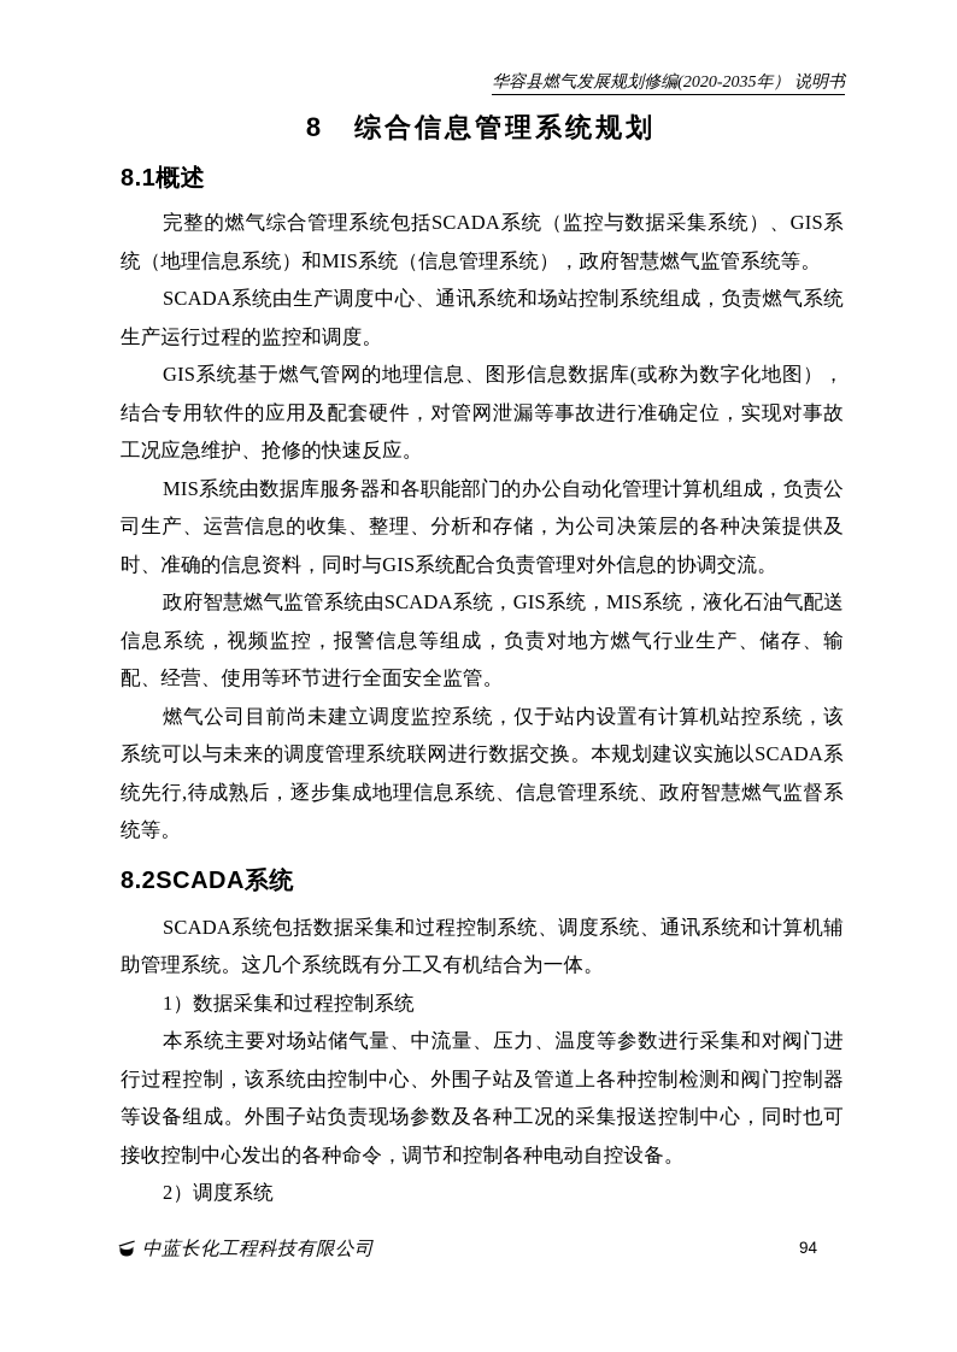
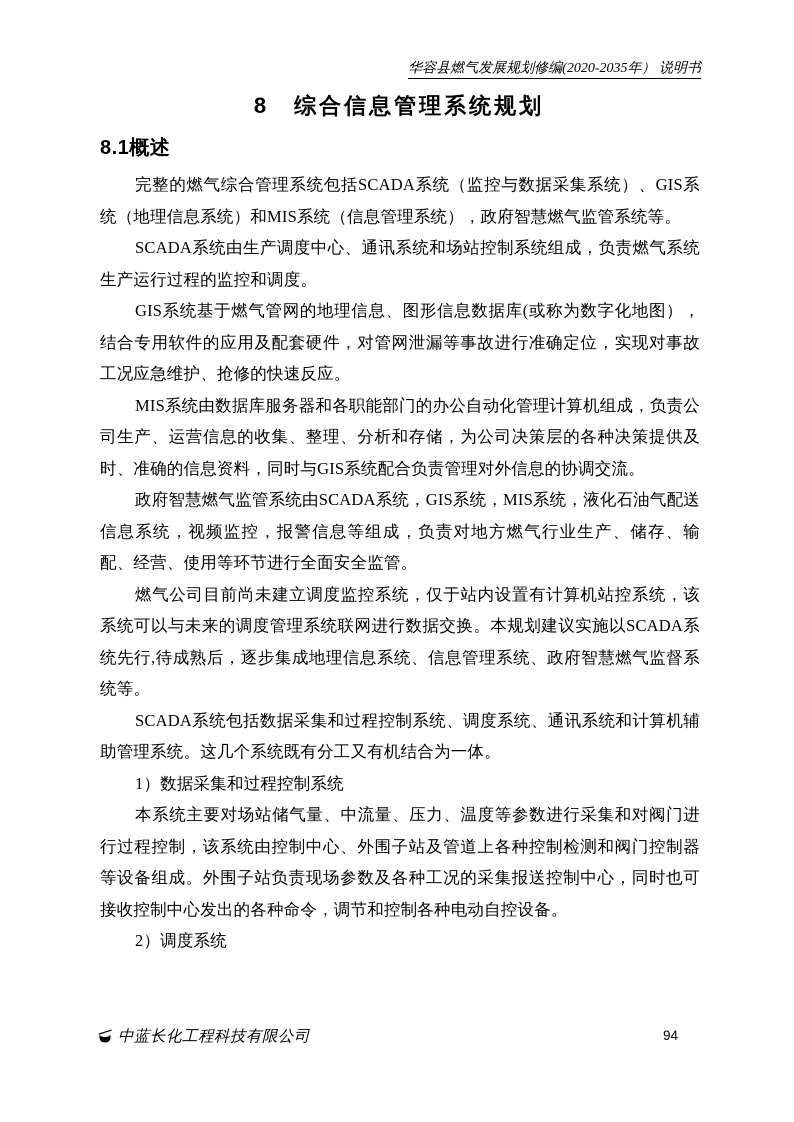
  华容县燃气发展规划修编(2020-2035年） 说明书
  8 综合信息管理系统规划
  8.1概述
  完整的燃气综合管理系统包括SCADA系统（监控与数据采集系统）、GIS系统（地理信息系统）和MIS系统（信息管理系统），政府智慧燃气监管系统等。
  SCADA系统由生产调度中心、通讯系统和场站控制系统组成，负责燃气系统生产运行过程的监控和调度。
  GIS系统基于燃气管网的地理信息、图形信息数据库(或称为数字化地图），结合专用软件的应用及配套硬件，对管网泄漏等事故进行准确定位，实现对事故工况应急维护、抢修的快速反应。
  MIS系统由数据库服务器和各职能部门的办公自动化管理计算机组成，负责公司生产、运营信息的收集、整理、分析和存储，为公司决策层的各种决策提供及时、准确的信息资料，同时与GIS系统配合负责管理对外信息的协调交流。
  政府智慧燃气监管系统由SCADA系统，GIS系统，MIS系统，液化石油气配送信息系统，视频监控，报警信息等组成，负责对地方燃气行业生产、储存、输配、经营、使用等环节进行全面安全监管。
  燃气公司目前尚未建立调度监控系统，仅于站内设置有计算机站控系统，该系统可以与未来的调度管理系统联网进行数据交换。本规划建议实施以SCADA系统先行,待成熟后，逐步集成地理信息系统、信息管理系统、政府智慧燃气监督系统等。
- 8.2SCADA系统
  SCADA系统包括数据采集和过程控制系统、调度系统、通讯系统和计算机辅助管理系统。这几个系统既有分工又有机结合为一体。
  1）数据采集和过程控制系统
  本系统主要对场站储气量、中流量、压力、温度等参数进行采集和对阀门进行过程控制，该系统由控制中心、外围子站及管道上各种控制检测和阀门控制器等设备组成。外围子站负责现场参数及各种工况的采集报送控制中心，同时也可接收控制中心发出的各种命令，调节和控制各种电动自控设备。
  2）调度系统
  中蓝长化工程科技有限公司
  94
